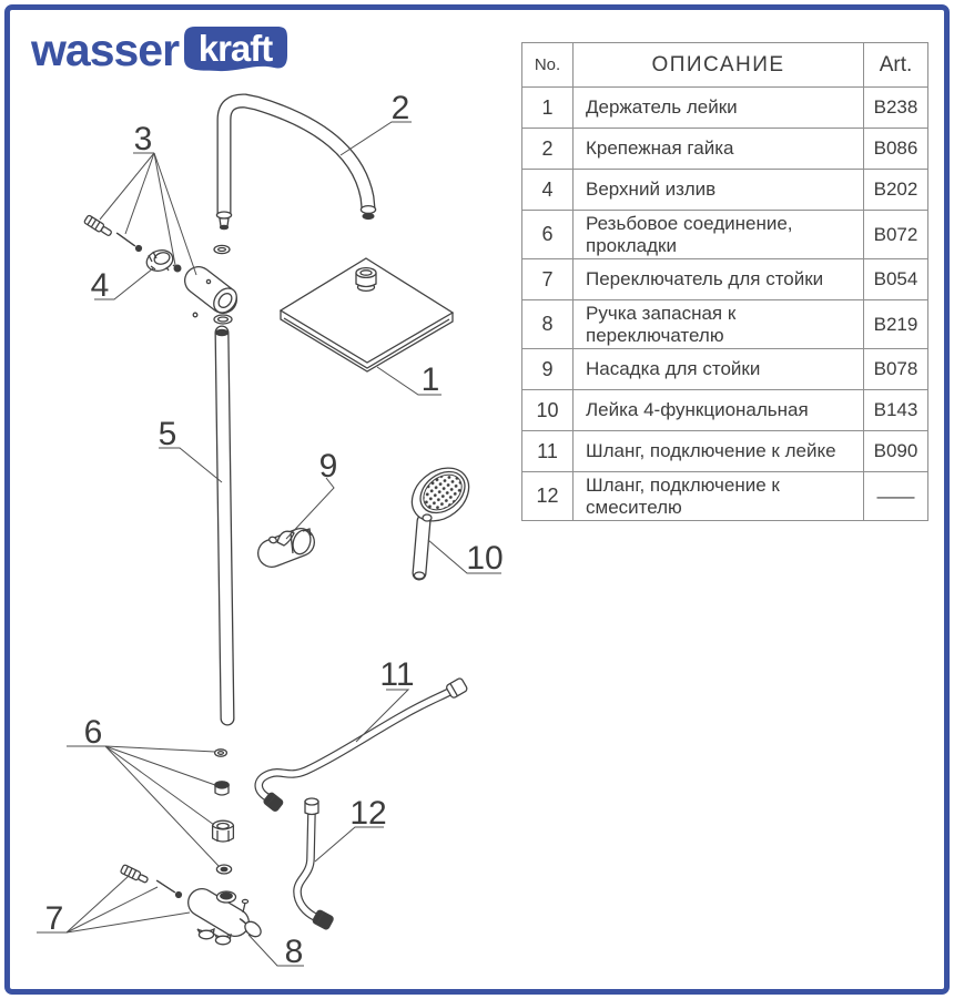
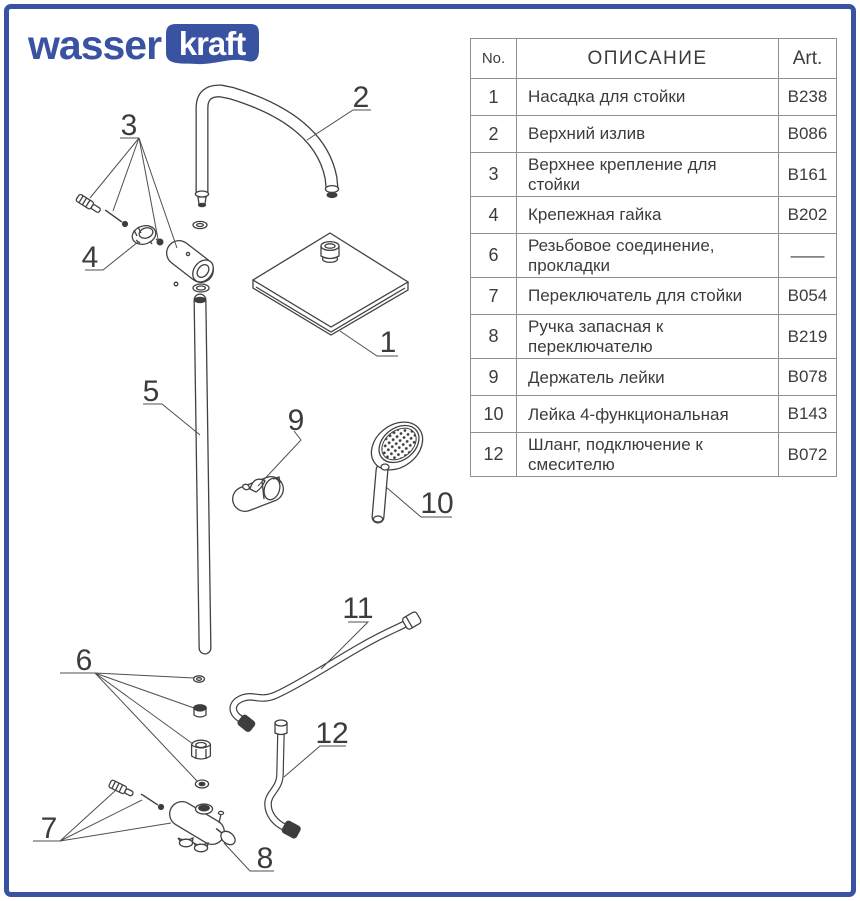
  wasser
  kraft
  1
  2
  3
  4
  5
  6
  7
  8
  9
  10
  11
  12
  No.	ОПИСАНИЕ	Art.
- 1	Держатель лейки	B238
+ 1	Насадка для стойки	B238
- 2	Крепежная гайка	B086
+ 2	Верхний излив	B086
+ 3	Верхнее крепление для стойки	B161
- 4	Верхний излив	B202
+ 4	Крепежная гайка	B202
- 6	Резьбовое соединение, прокладки	B072
+ 6	Резьбовое соединение, прокладки	——
  7	Переключатель для стойки	B054
  8	Ручка запасная к переключателю	B219
- 9	Насадка для стойки	B078
+ 9	Держатель лейки	B078
  10	Лейка 4-функциональная	B143
- 11	Шланг, подключение к лейке	B090
- 12	Шланг, подключение к смесителю	——
+ 12	Шланг, подключение к смесителю	B072
